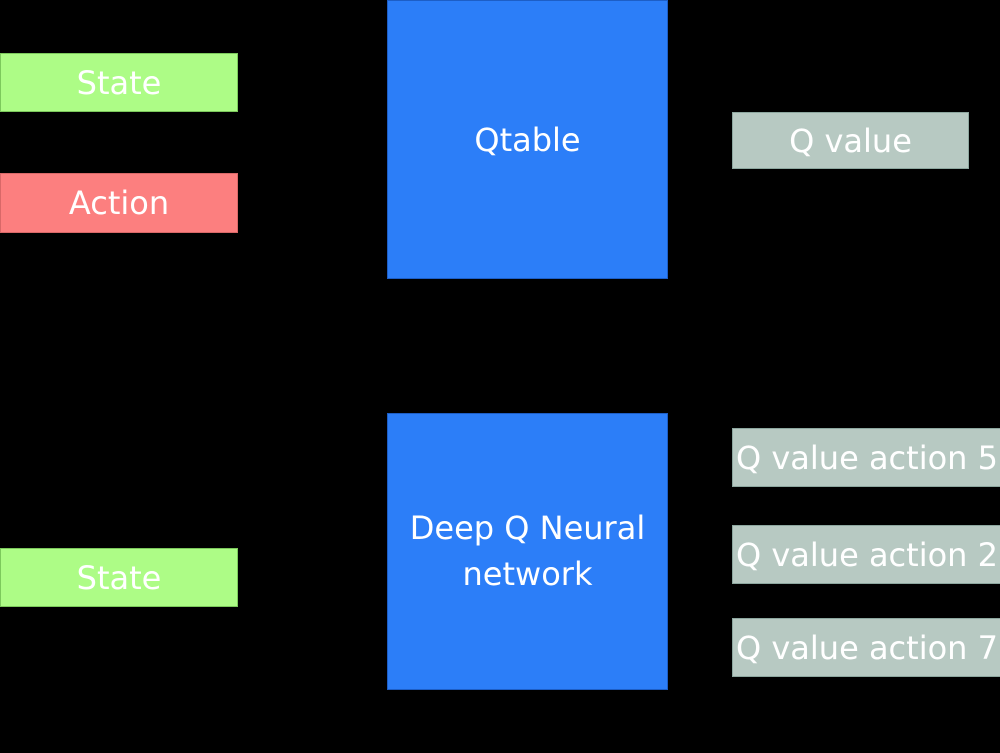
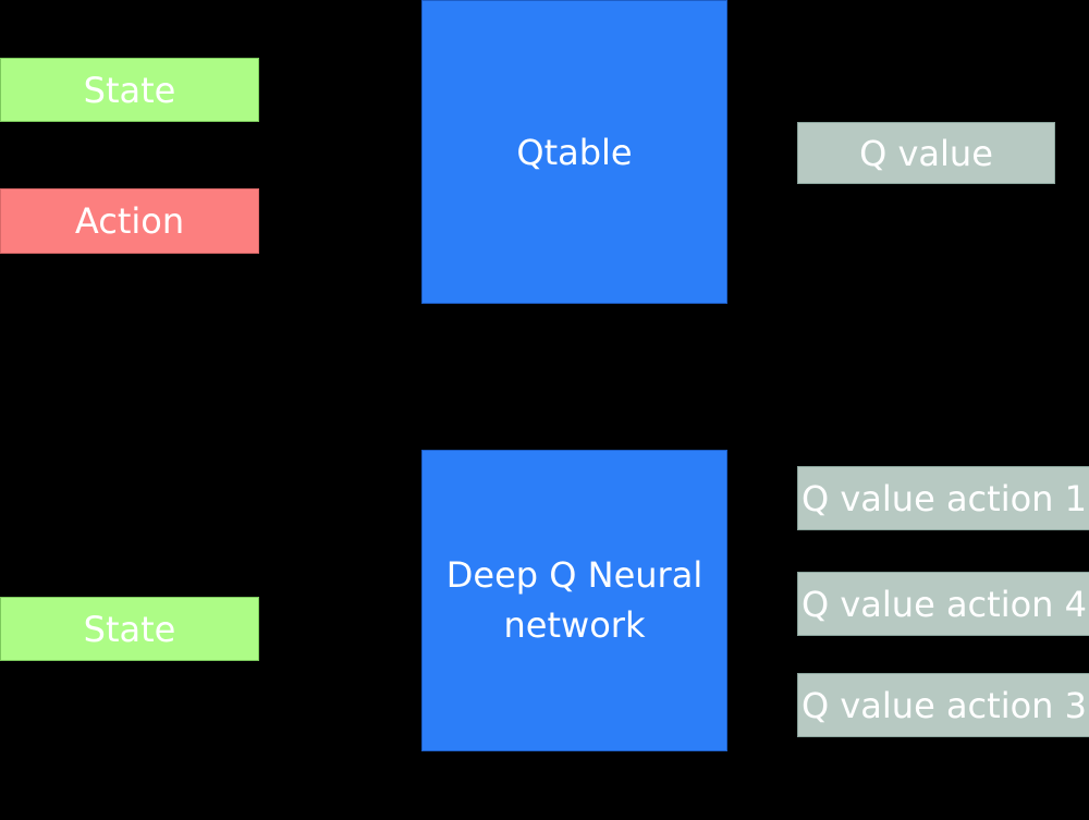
  State
  Action
  Qtable
  Q value
  State
  Deep Q Neural network
- Q value action 5
+ Q value action 1
- Q value action 2
+ Q value action 4
- Q value action 7
+ Q value action 3
